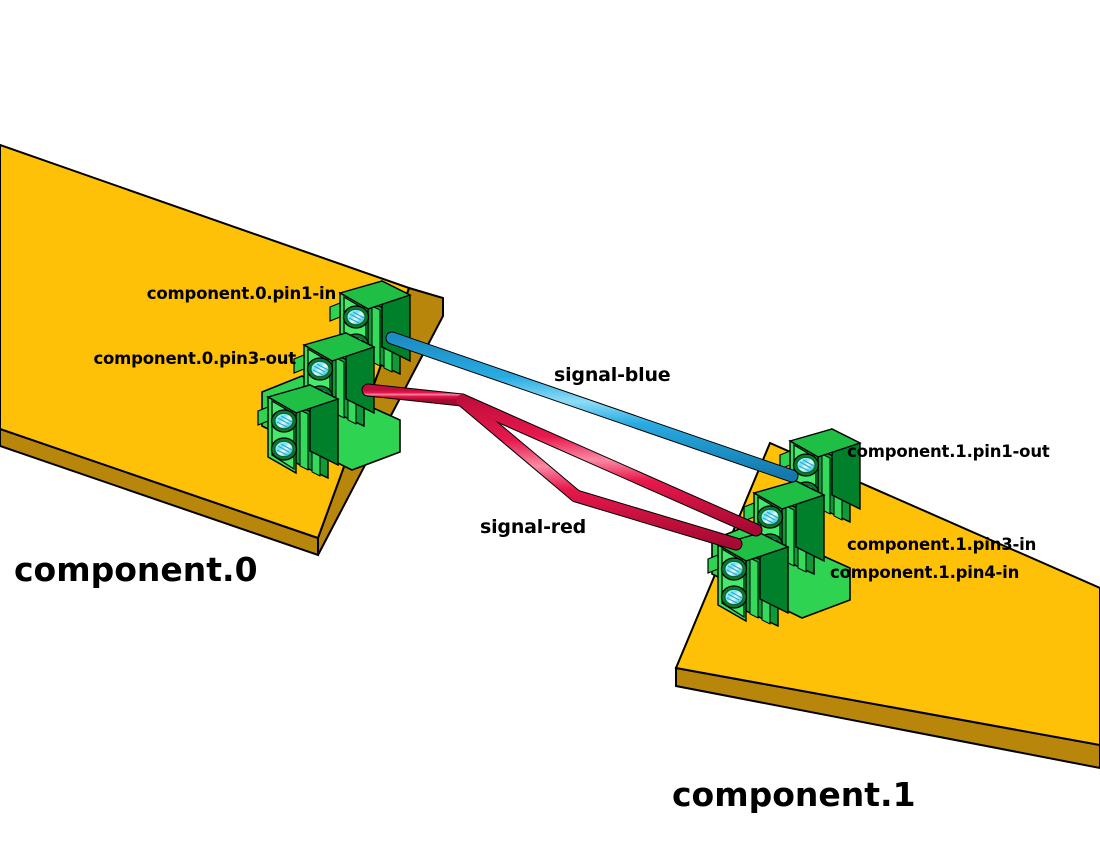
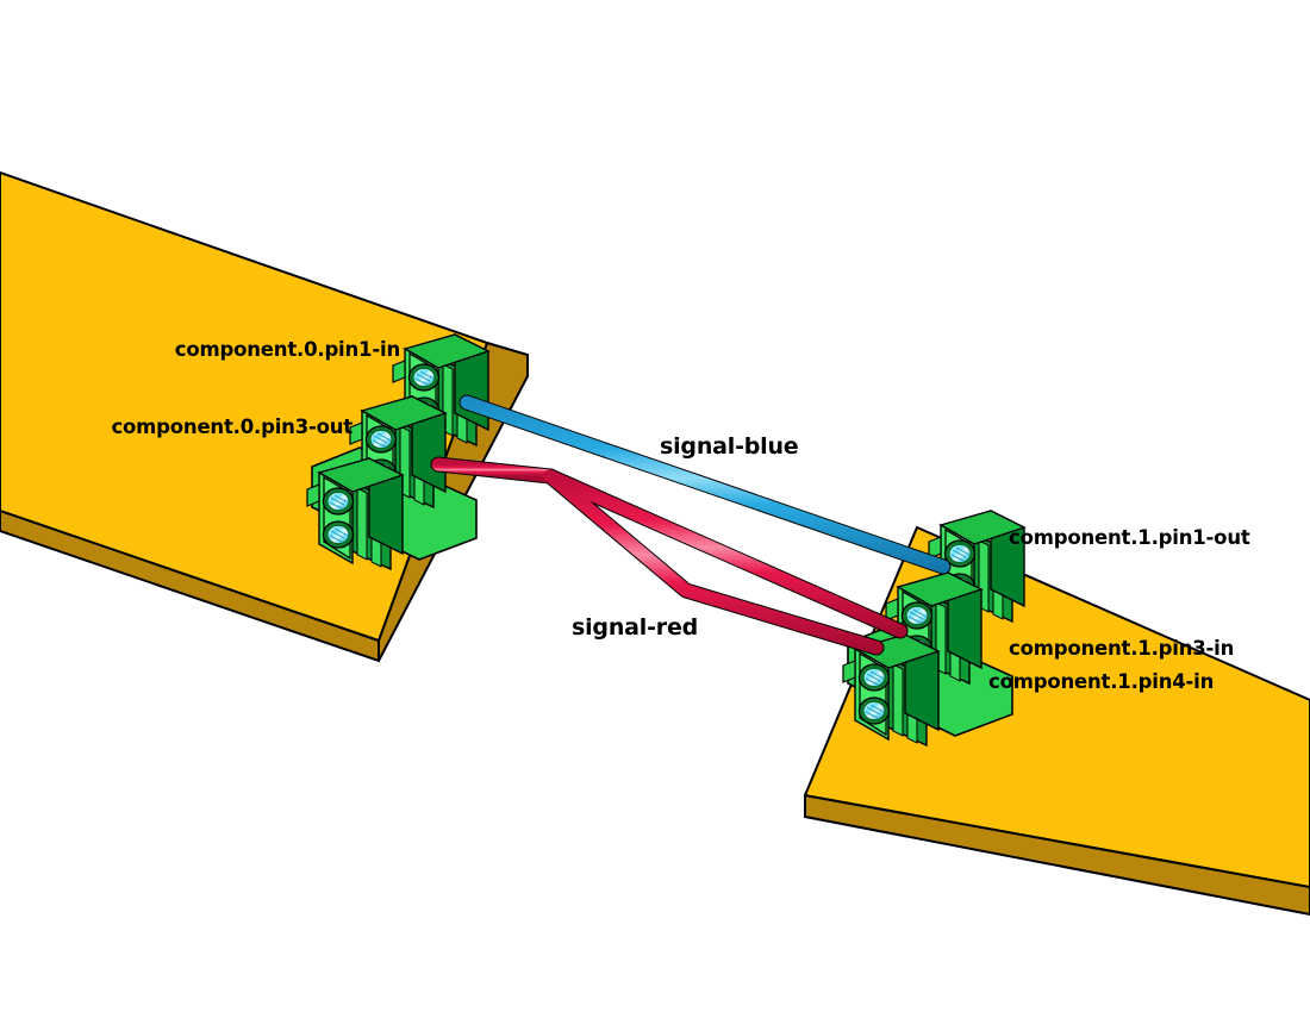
  component.0.pin1-in
  component.0.pin3-out
  component.1.pin1-out
  component.1.pin3-in
  component.1.pin4-in
  signal-blue
  signal-red
- component.0
- component.1
